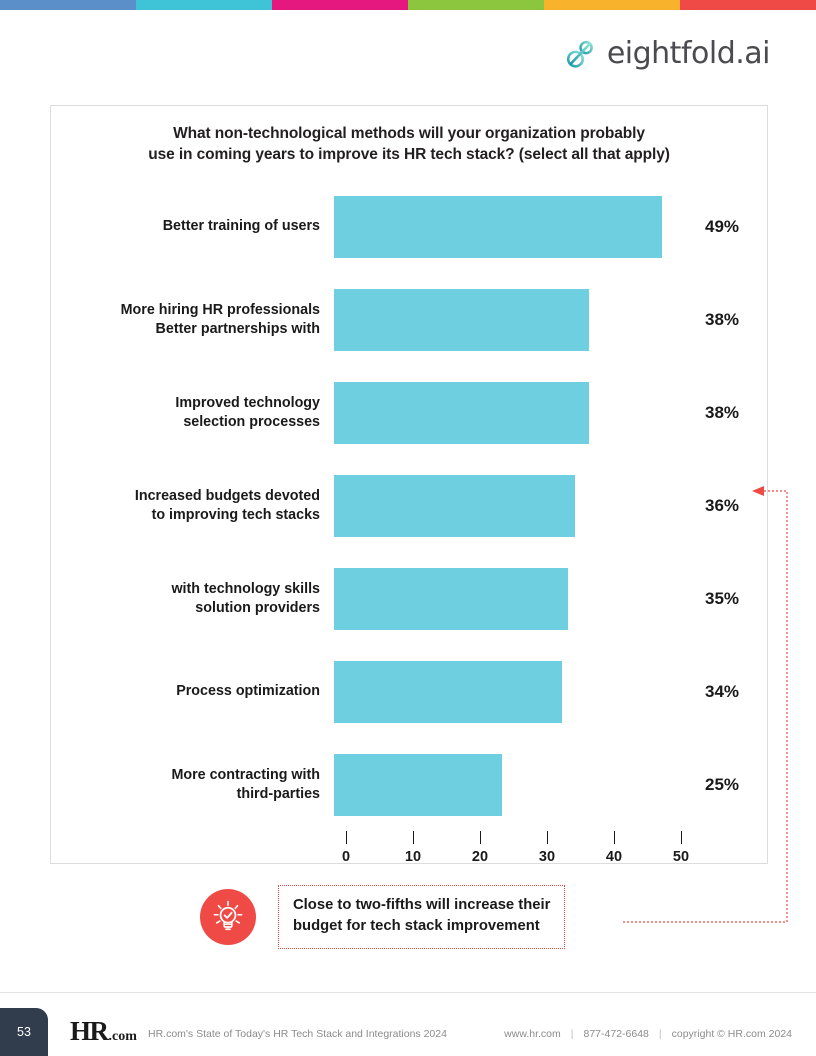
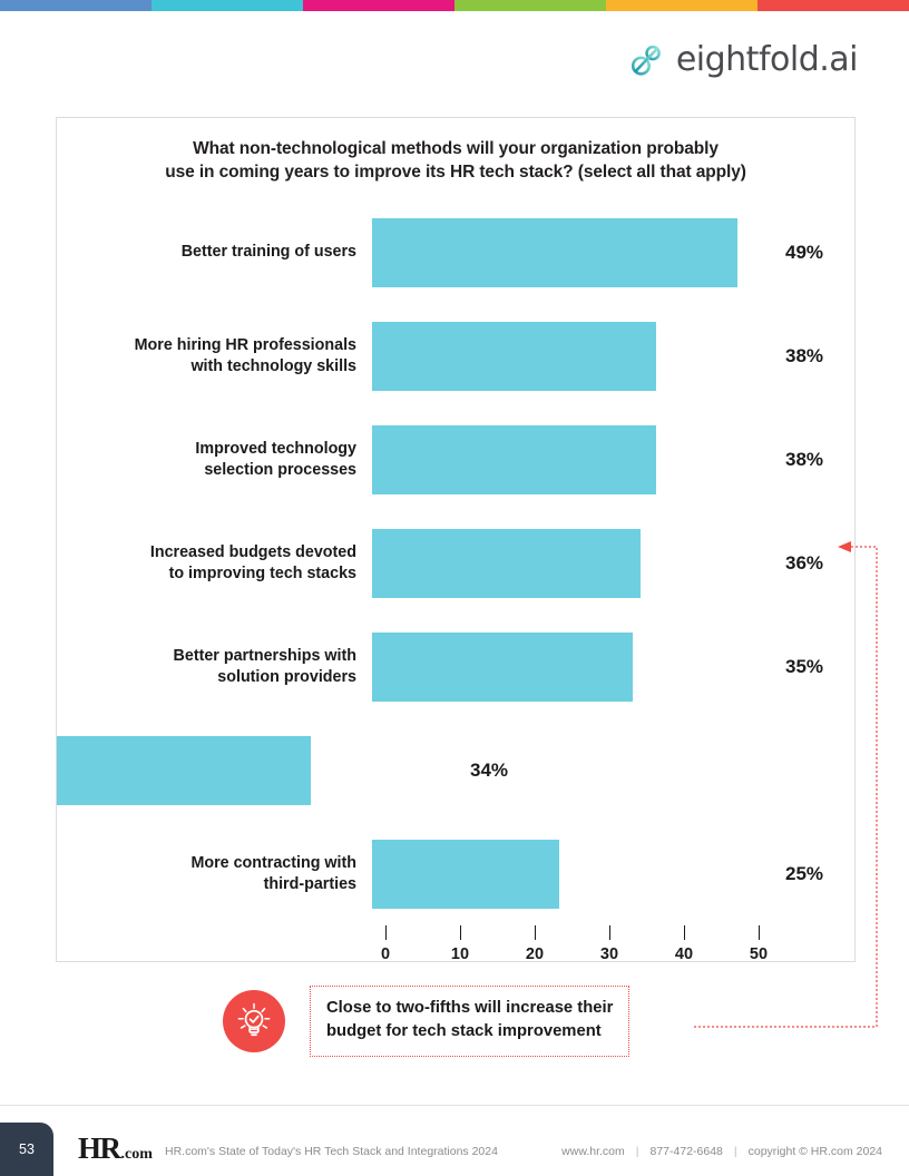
  eightfold.ai
  What non-technological methods will your organization probably
  use in coming years to improve its HR tech stack? (select all that apply)
  Better training of users
  49%
  More hiring HR professionals
- Better partnerships with
+ with technology skills
  38%
  Improved technology
  selection processes
  38%
  Increased budgets devoted
  to improving tech stacks
  36%
- with technology skills
+ Better partnerships with
  solution providers
  35%
- Process optimization
  34%
  More contracting with
  third-parties
  25%
  0
  10
  20
  30
  40
  50
  Close to two-fifths will increase their
  budget for tech stack improvement
  53
  HR
  .com
  HR.com's State of Today's HR Tech Stack and Integrations 2024
  www.hr.com
  |
  877-472-6648
  |
  copyright © HR.com 2024
